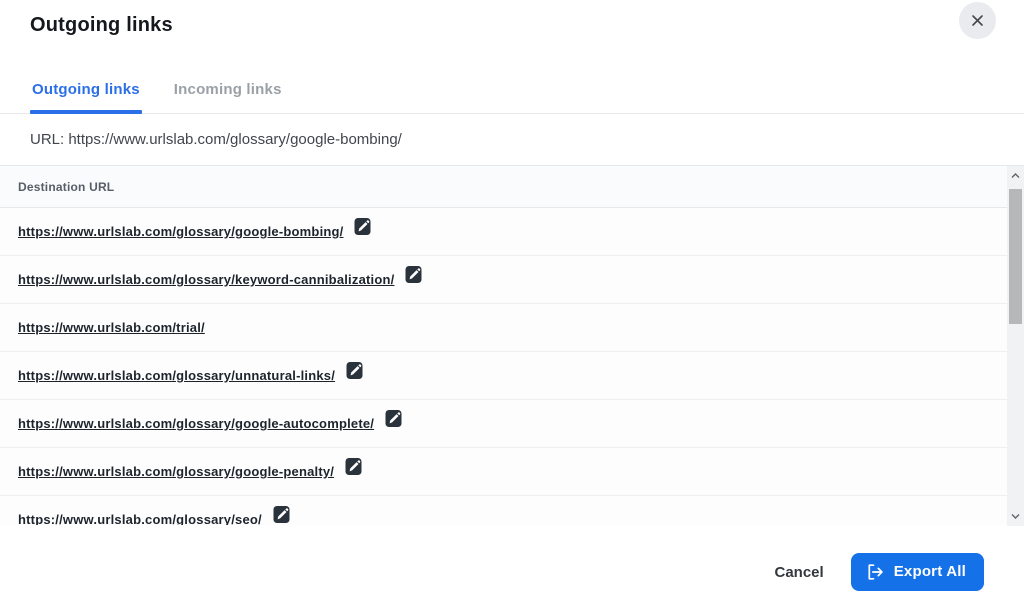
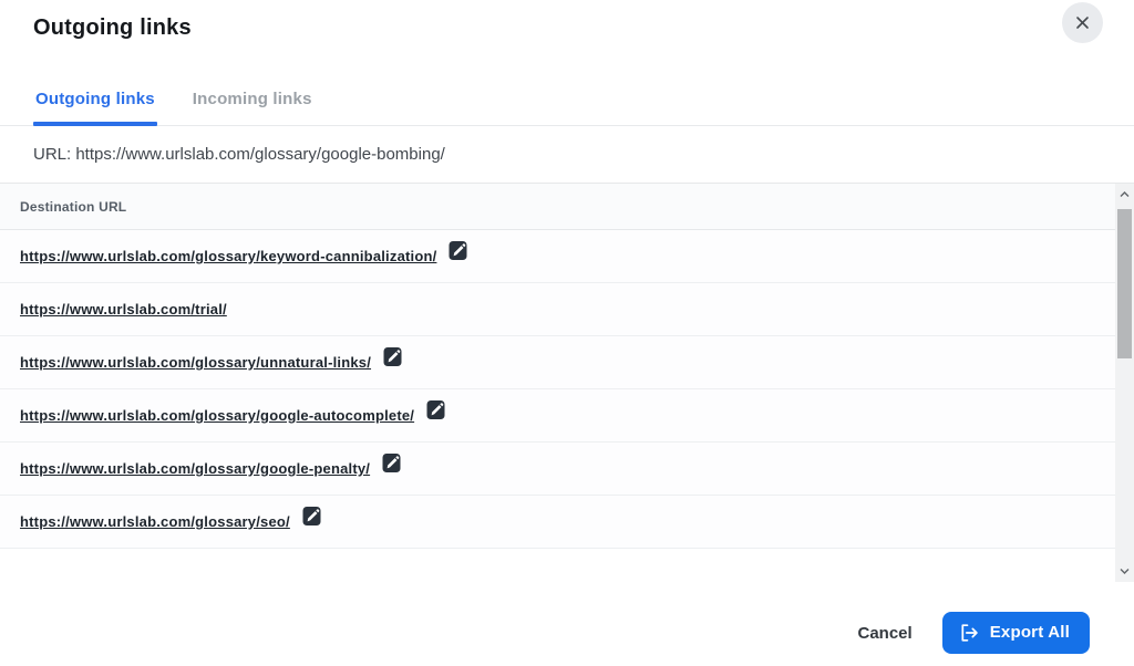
  Outgoing links
  Outgoing links
  Incoming links
  URL: https://www.urlslab.com/glossary/google-bombing/
  Destination URL
- https://www.urlslab.com/glossary/google-bombing/
  https://www.urlslab.com/glossary/keyword-cannibalization/
  https://www.urlslab.com/trial/
  https://www.urlslab.com/glossary/unnatural-links/
  https://www.urlslab.com/glossary/google-autocomplete/
  https://www.urlslab.com/glossary/google-penalty/
  https://www.urlslab.com/glossary/seo/
  Cancel
  Export All
